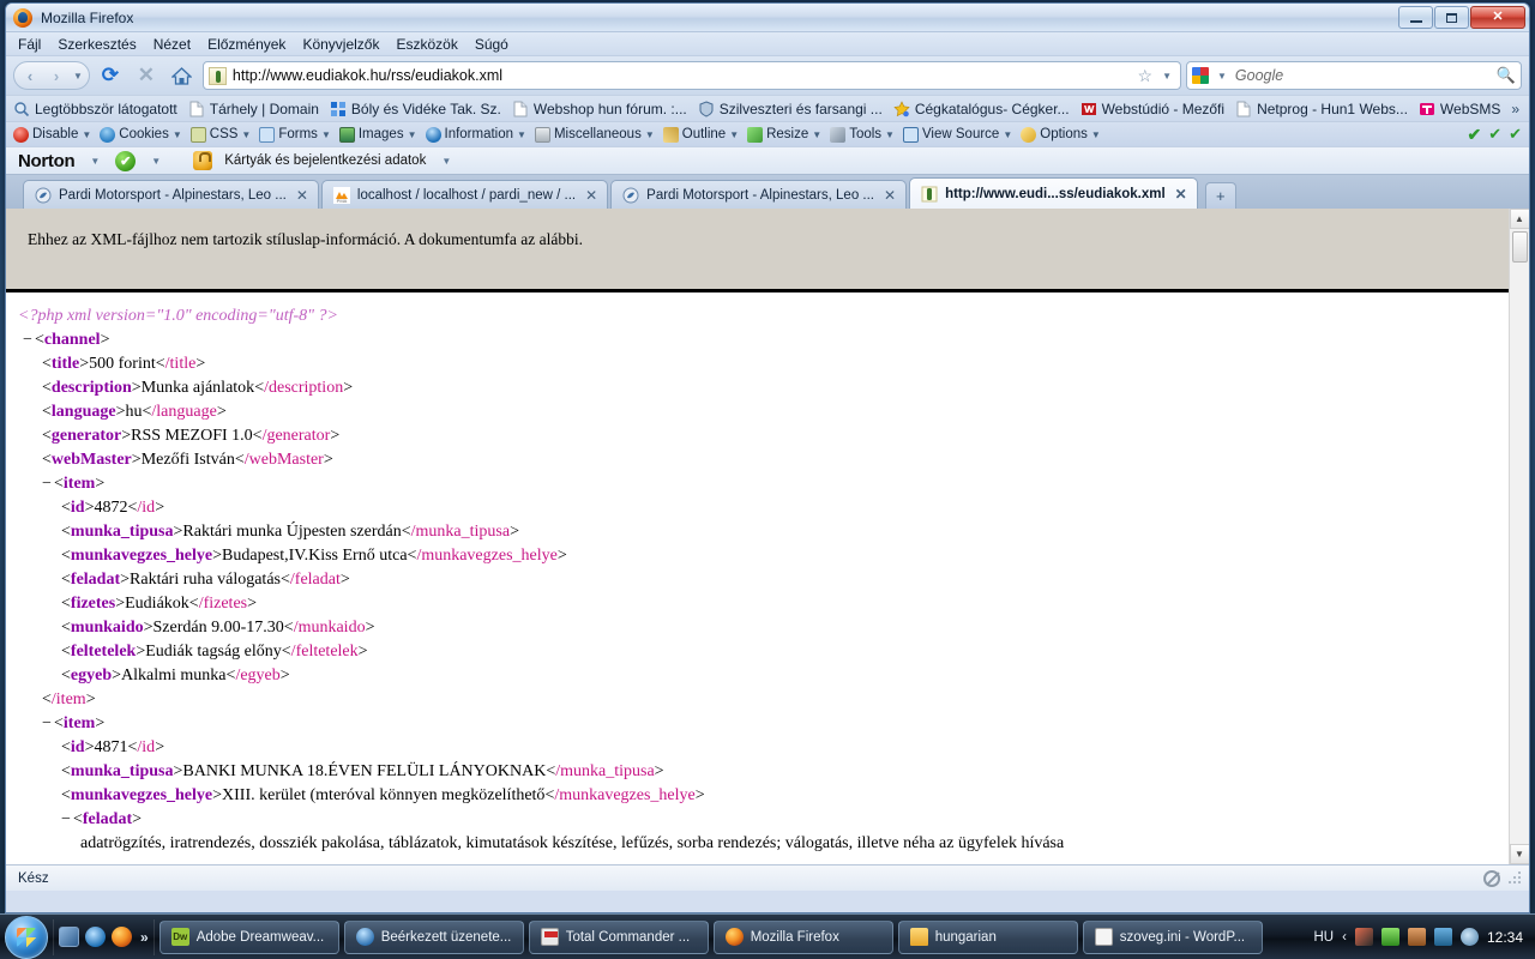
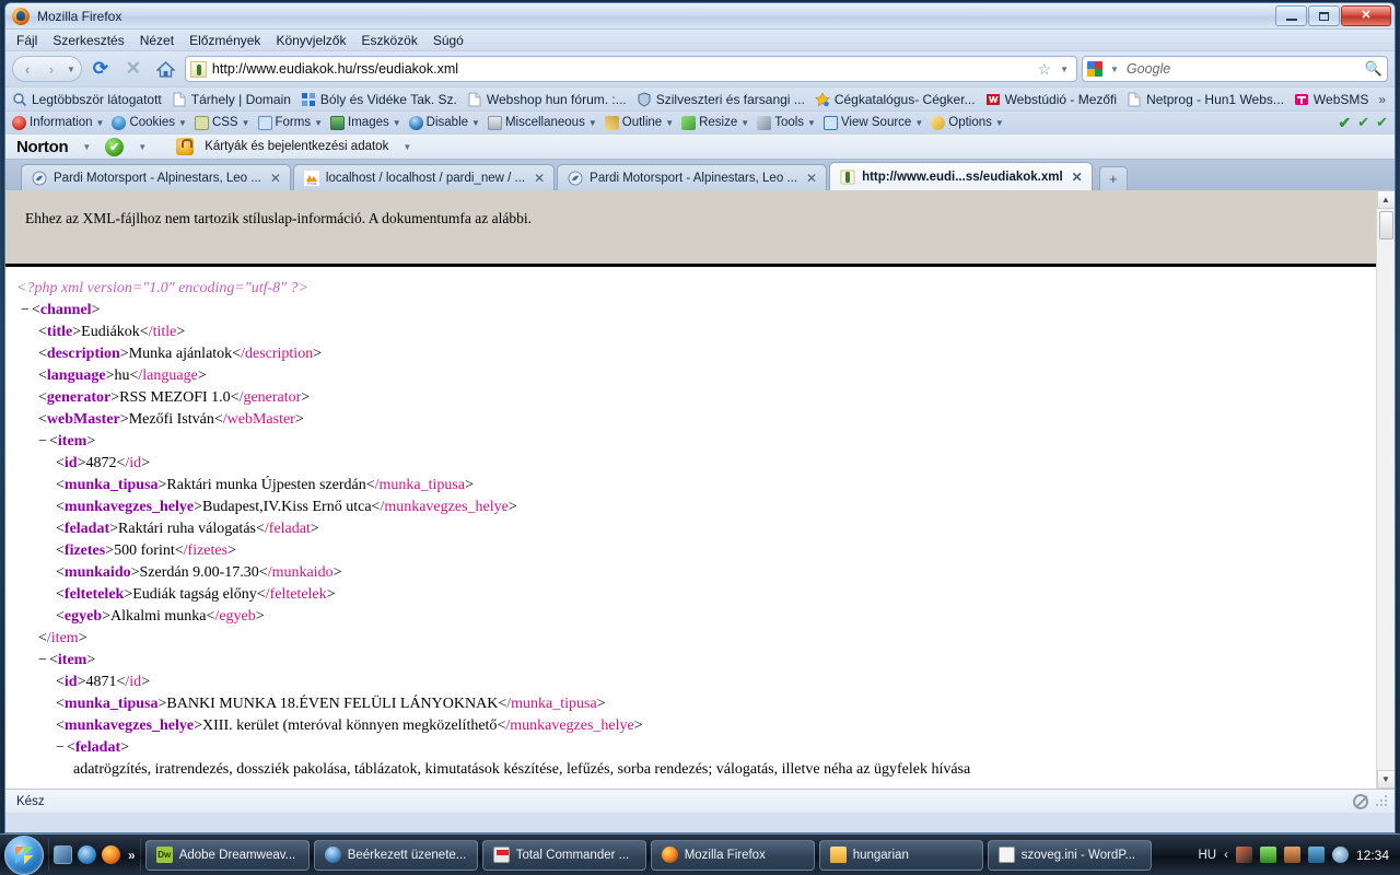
  Mozilla Firefox
  ✕
  Fájl
  Szerkesztés
  Nézet
  Előzmények
  Könyvjelzők
  Eszközök
  Súgó
  ‹
  ›
  ▼
  ⟳
  ✕
  http://www.eudiakok.hu/rss/eudiakok.xml
  ☆
  ▼
  ▼
  Google
  🔍
  Legtöbbször látogatott
  Tárhely | Domain
  Bóly és Vidéke Tak. Sz.
  Webshop hun fórum. :...
  Szilveszteri és farsangi ...
  Cégkatalógus- Cégker...
  Webstúdió - Mezőfi
  Netprog - Hun1 Webs...
  WebSMS
  »
- Disable
+ Information
  ▼
  Cookies
  ▼
  CSS
  ▼
  Forms
  ▼
  Images
  ▼
- Information
+ Disable
  ▼
  Miscellaneous
  ▼
  Outline
  ▼
  Resize
  ▼
  Tools
  ▼
  View Source
  ▼
  Options
  ▼
  ✔
  ✔
  ✔
  Norton
  ▼
  ✔
  ▼
  Kártyák és bejelentkezési adatok
  ▼
  Pardi Motorsport - Alpinestars, Leo ...
  ✕
  localhost / localhost / pardi_new / ...
  ✕
  Pardi Motorsport - Alpinestars, Leo ...
  ✕
  http://www.eudi...ss/eudiakok.xml
  ✕
  +
  Ehhez az XML-fájlhoz nem tartozik stíluslap-információ. A dokumentumfa az alábbi.
  <?php xml version="1.0" encoding="utf-8" ?>
  − <channel>
- <title>500 forint</title>
+ <title>Eudiákok</title>
  <description>Munka ajánlatok</description>
  <language>hu</language>
  <generator>RSS MEZOFI 1.0</generator>
  <webMaster>Mezőfi István</webMaster>
  − <item>
  <id>4872</id>
  <munka_tipusa>Raktári munka Újpesten szerdán</munka_tipusa>
  <munkavegzes_helye>Budapest,IV.Kiss Ernő utca</munkavegzes_helye>
  <feladat>Raktári ruha válogatás</feladat>
- <fizetes>Eudiákok</fizetes>
+ <fizetes>500 forint</fizetes>
  <munkaido>Szerdán 9.00-17.30</munkaido>
  <feltetelek>Eudiák tagság előny</feltetelek>
  <egyeb>Alkalmi munka</egyeb>
  </item>
  − <item>
  <id>4871</id>
  <munka_tipusa>BANKI MUNKA 18.ÉVEN FELÜLI LÁNYOKNAK</munka_tipusa>
  <munkavegzes_helye>XIII. kerület (mteróval könnyen megközelíthető</munkavegzes_helye>
  − <feladat>
  adatrögzítés, iratrendezés, dossziék pakolása, táblázatok, kimutatások készítése, lefűzés, sorba rendezés; válogatás, illetve néha az ügyfelek hívása
  ▲
  ▼
  Kész
  »
  Dw
  Adobe Dreamweav...
  Beérkezett üzenete...
  Total Commander ...
  Mozilla Firefox
  hungarian
  szoveg.ini - WordP...
  HU
  ‹
  12:34
